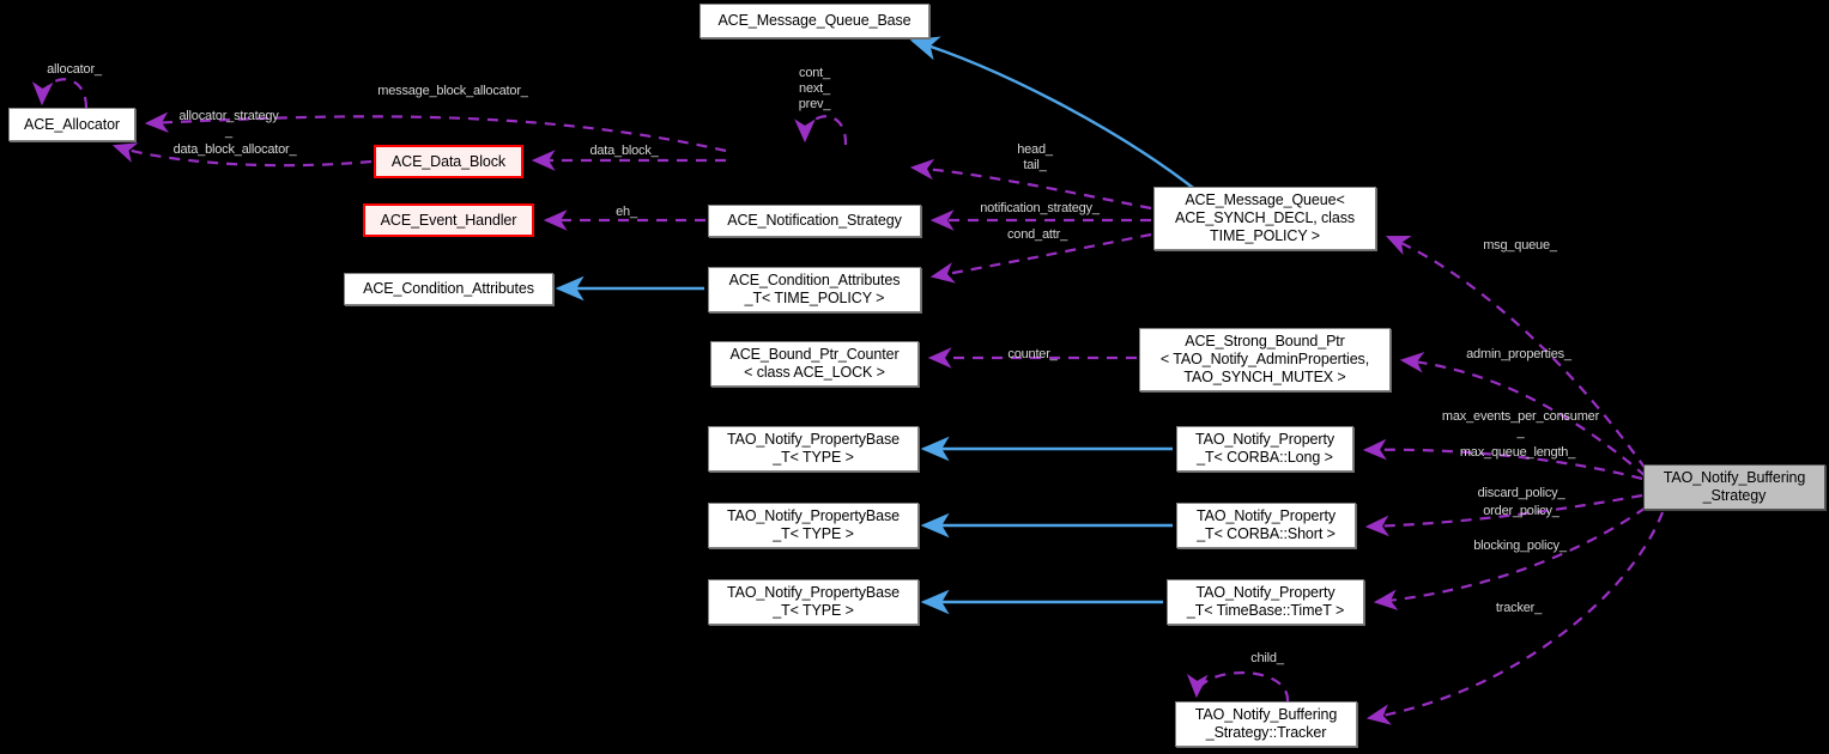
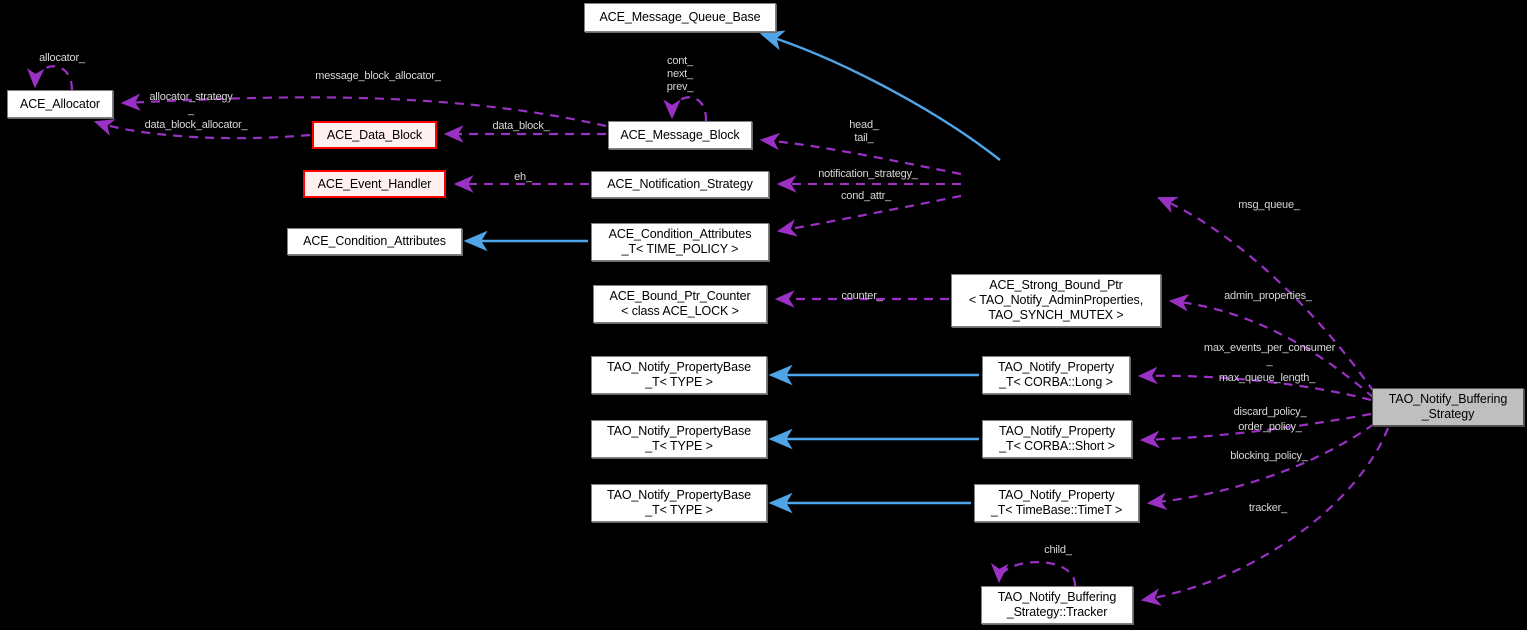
  ACE_Message_Queue_Base
  ACE_Allocator
  ACE_Data_Block
+ ACE_Message_Block
  ACE_Event_Handler
  ACE_Notification_Strategy
  ACE_Condition_Attributes
  ACE_Condition_Attributes
  _T< TIME_POLICY >
- ACE_Message_Queue<
- ACE_SYNCH_DECL, class
- TIME_POLICY >
  ACE_Bound_Ptr_Counter
  < class ACE_LOCK >
  ACE_Strong_Bound_Ptr
  < TAO_Notify_AdminProperties,
  TAO_SYNCH_MUTEX >
  TAO_Notify_PropertyBase
  _T< TYPE >
  TAO_Notify_Property
  _T< CORBA::Long >
  TAO_Notify_PropertyBase
  _T< TYPE >
  TAO_Notify_Property
  _T< CORBA::Short >
  TAO_Notify_PropertyBase
  _T< TYPE >
  TAO_Notify_Property
  _T< TimeBase::TimeT >
  TAO_Notify_Buffering
  _Strategy
  TAO_Notify_Buffering
  _Strategy::Tracker
  allocator_
  message_block_allocator_
  allocator_strategy
  _
  data_block_allocator_
  cont_
  next_
  prev_
  data_block_
  head_
  tail_
  eh_
  notification_strategy_
  cond_attr_
  msg_queue_
  counter_
  admin_properties_
  max_events_per_consumer
  _
  max_queue_length_
  discard_policy_
  order_policy_
  blocking_policy_
  tracker_
  child_
